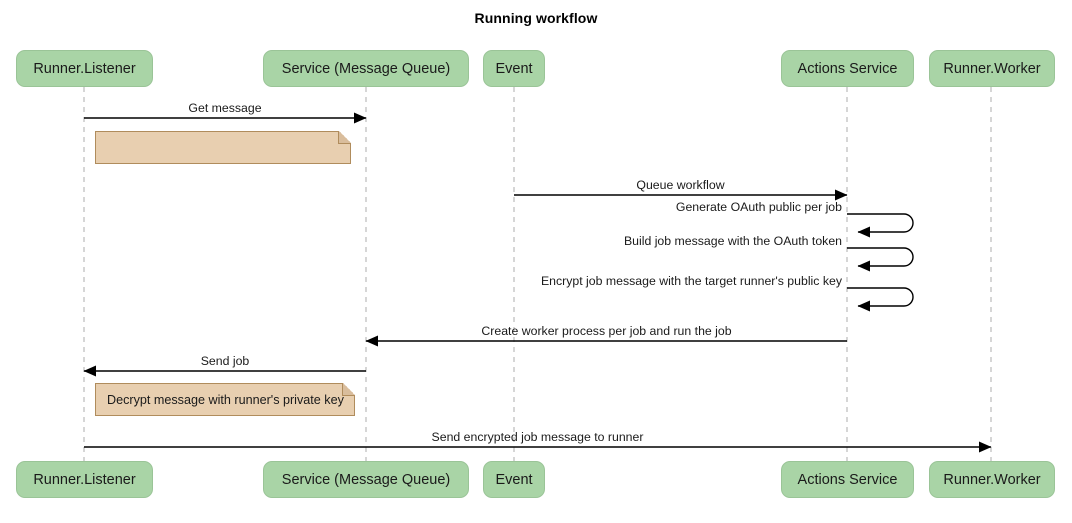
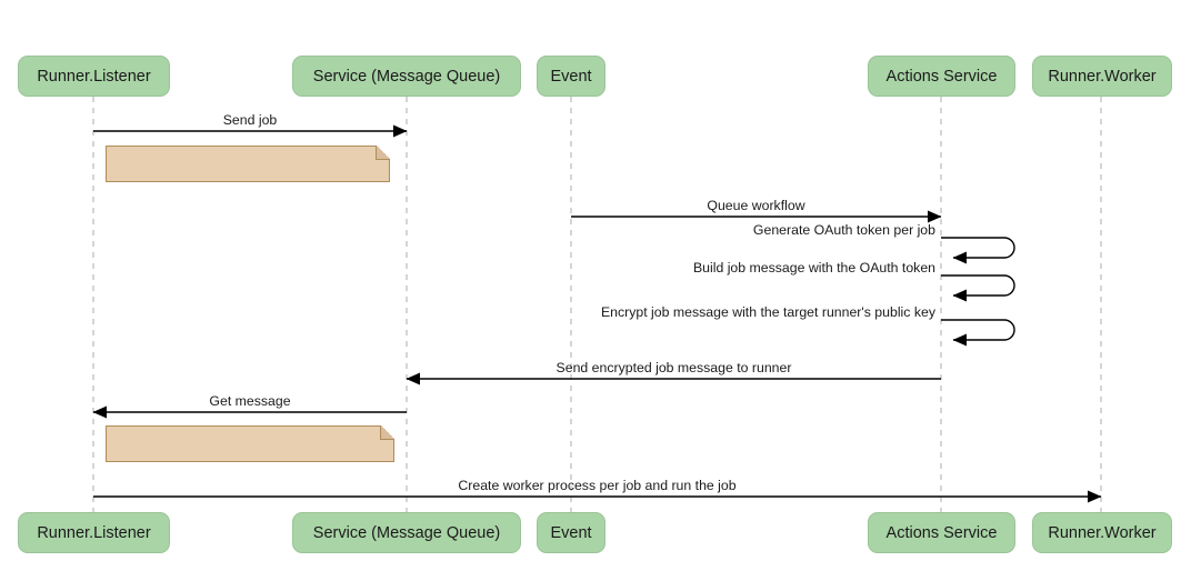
- Running workflow
  Runner.Listener
  Service (Message Queue)
  Event
  Actions Service
  Runner.Worker
  Runner.Listener
  Service (Message Queue)
  Event
  Actions Service
  Runner.Worker
- Decrypt message with runner's private key
- Get message
+ Send job
  Queue workflow
- Generate OAuth public per job
+ Generate OAuth token per job
  Build job message with the OAuth token
  Encrypt job message with the target runner's public key
- Create worker process per job and run the job
+ Send encrypted job message to runner
- Send job
+ Get message
- Send encrypted job message to runner
+ Create worker process per job and run the job
